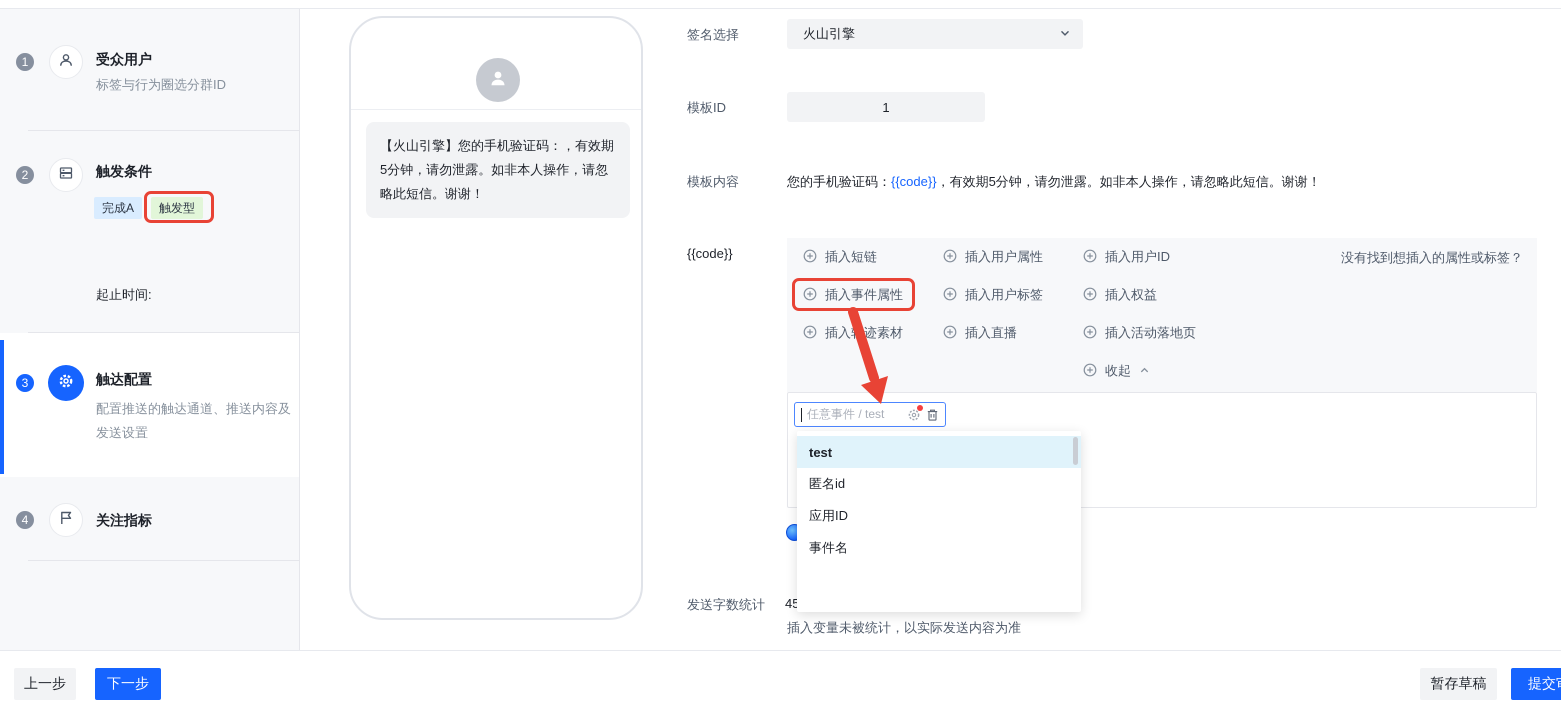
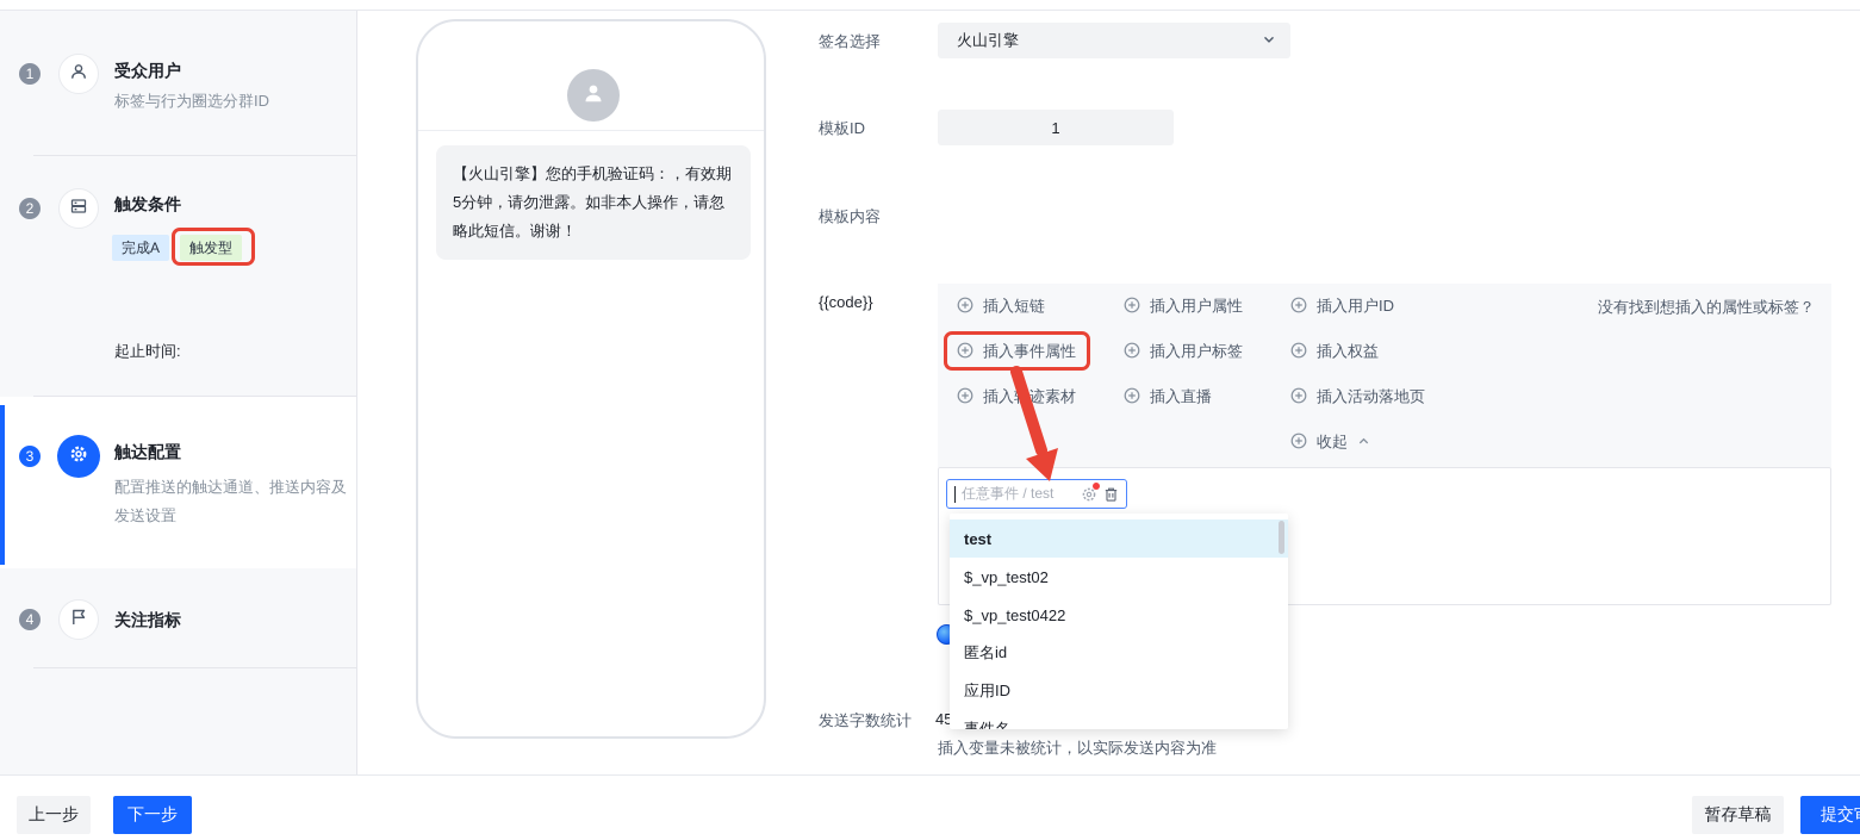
  1
  受众用户
  标签与行为圈选分群ID
  2
  触发条件
  完成A
  触发型
  起止时间:
  3
  触达配置
  配置推送的触达通道、推送内容及发送设置
  4
  关注指标
  【火山引擎】您的手机验证码：，有效期5分钟，请勿泄露。如非本人操作，请忽略此短信。谢谢！
  签名选择
  火山引擎
  模板ID
  1
  模板内容
- 您的手机验证码：{{code}}，有效期5分钟，请勿泄露。如非本人操作，请忽略此短信。谢谢！
  {{code}}
  插入短链
  插入用户属性
  插入用户ID
  插入事件属性
  插入用户标签
  插入权益
  插入迹素材
  插入直播
  插入活动落地页
  收起
  没有找到想插入的属性或标签？
  发送字数统计
  45
  插入变量未被统计，以实际发送内容为准
  任意事件 / test
  test
+ $_vp_test02
+ $_vp_test0422
  匿名id
  应用ID
  事件名
  上一步
  下一步
  暂存草稿
